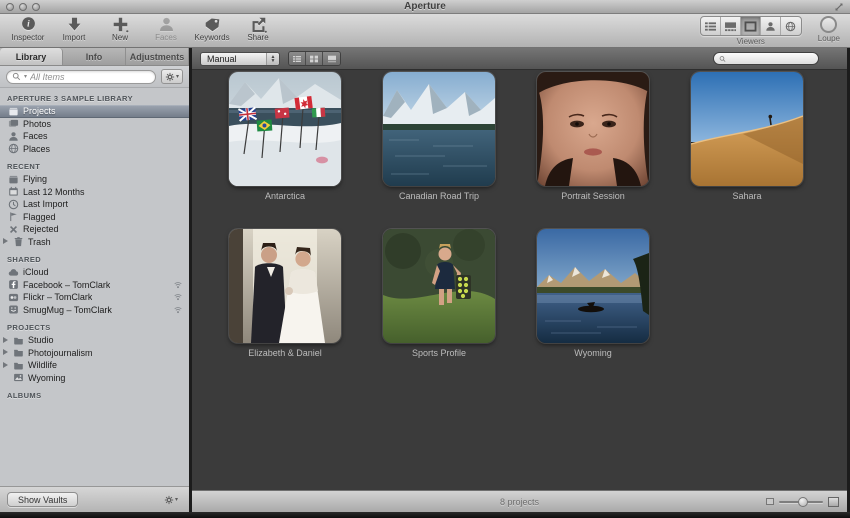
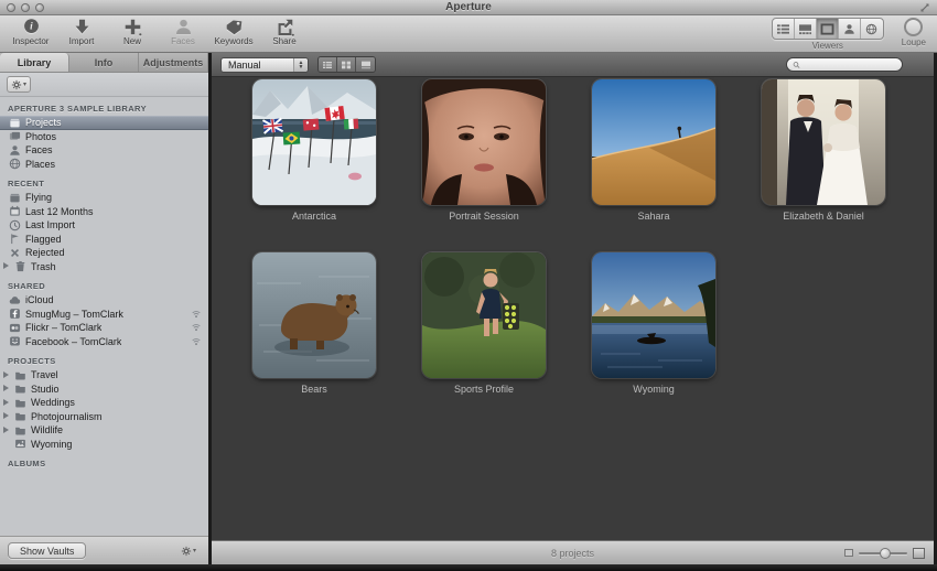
  Aperture
  Inspector
  Import
  New
  Faces
  Keywords
  Share
  Viewers
  Loupe
  Library
  Info
  Adjustments
- All Items
  APERTURE 3 SAMPLE LIBRARY
  Projects
  Photos
  Faces
  Places
  RECENT
  Flying
  Last 12 Months
  Last Import
  Flagged
  Rejected
  Trash
  SHARED
  iCloud
- Facebook – TomClark
+ SmugMug – TomClark
  Flickr – TomClark
- SmugMug – TomClark
+ Facebook – TomClark
  PROJECTS
+ Travel
  Studio
+ Weddings
  Photojournalism
  Wildlife
  Wyoming
  ALBUMS
  Show Vaults
  Manual
  Antarctica
- Canadian Road Trip
  Portrait Session
  Sahara
  Elizabeth & Daniel
+ Bears
  Sports Profile
  Wyoming
  8 projects
